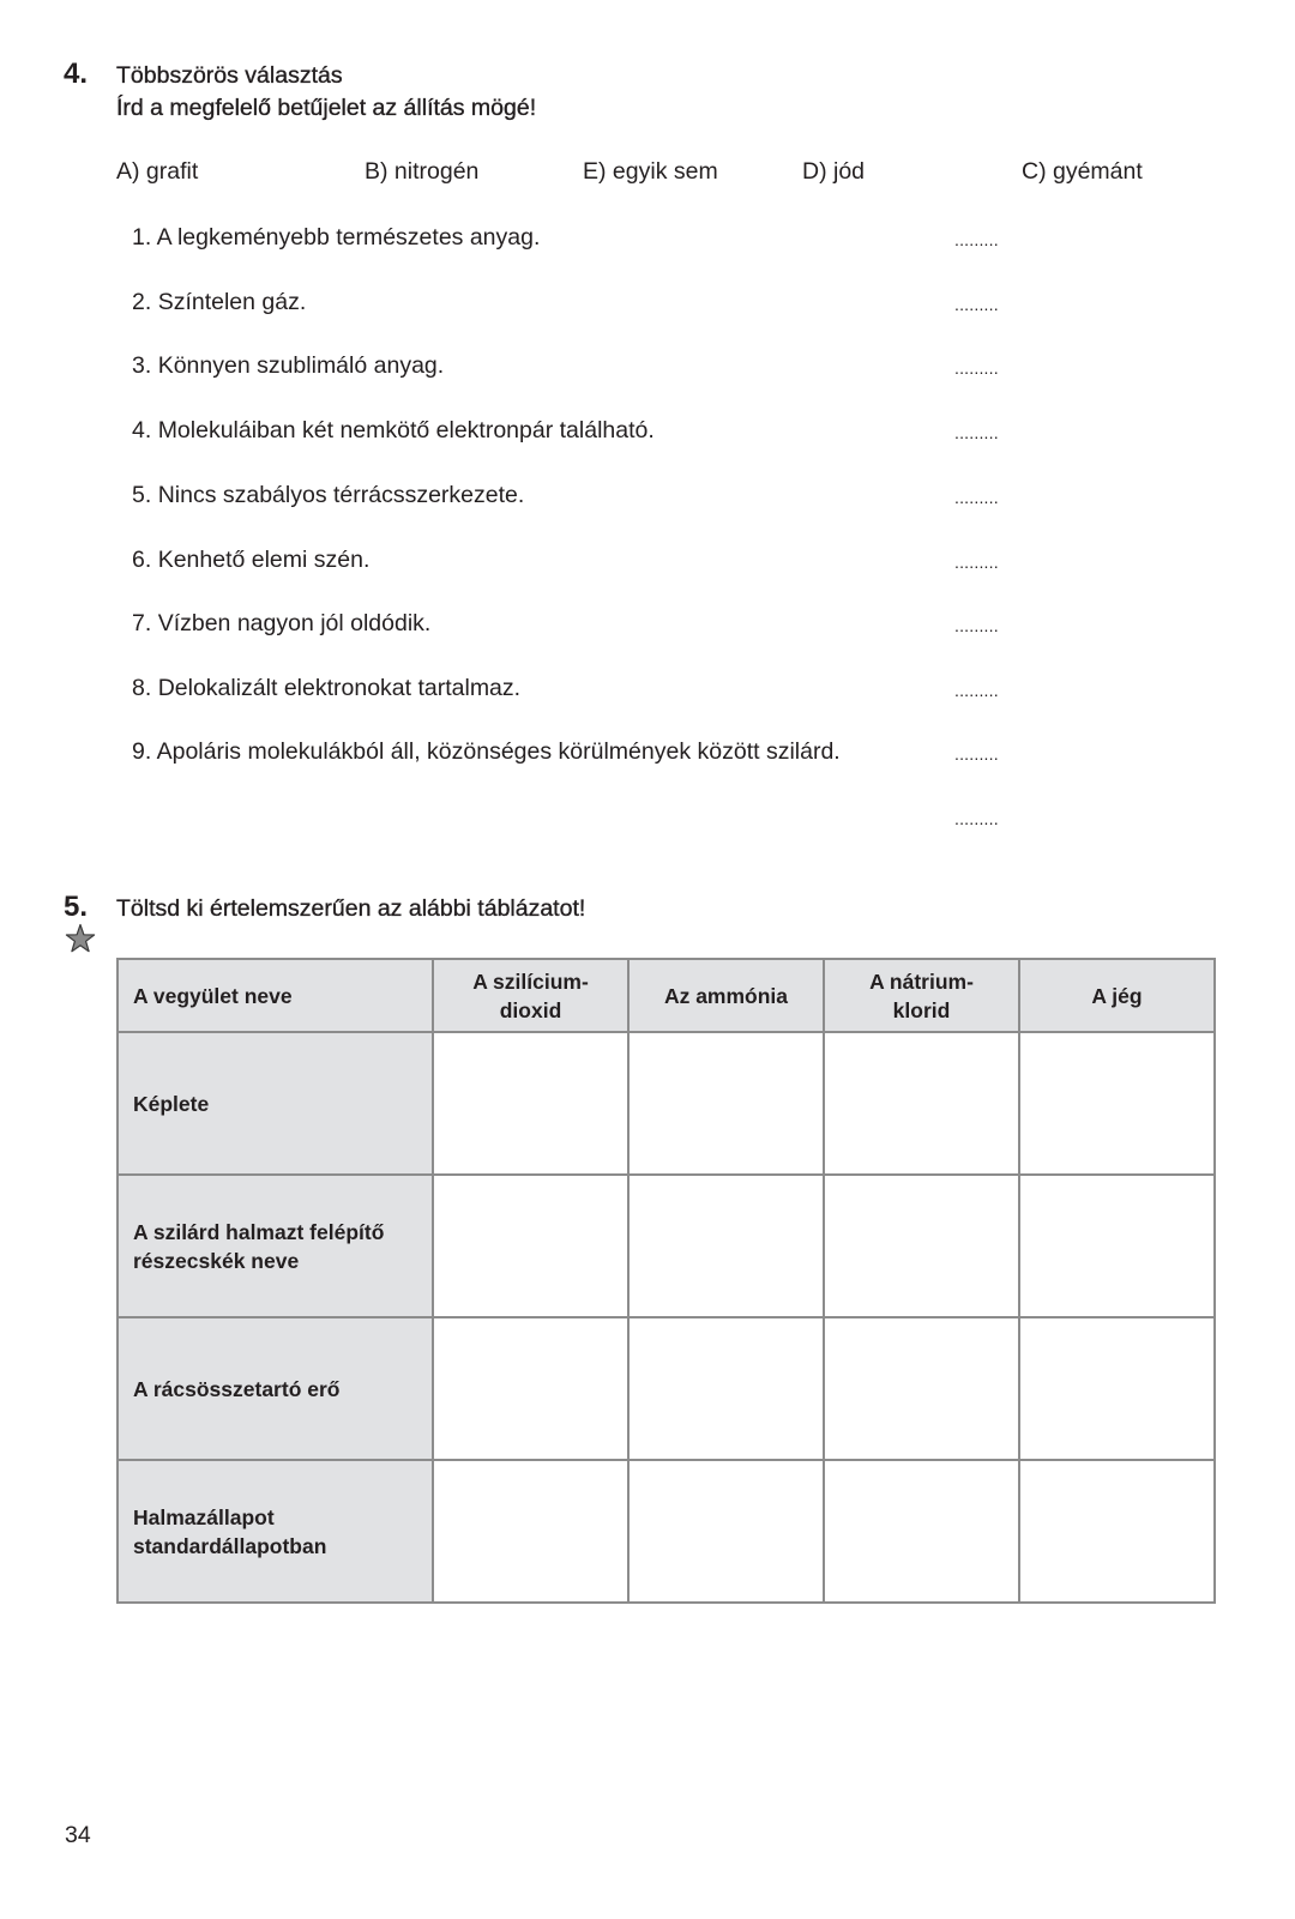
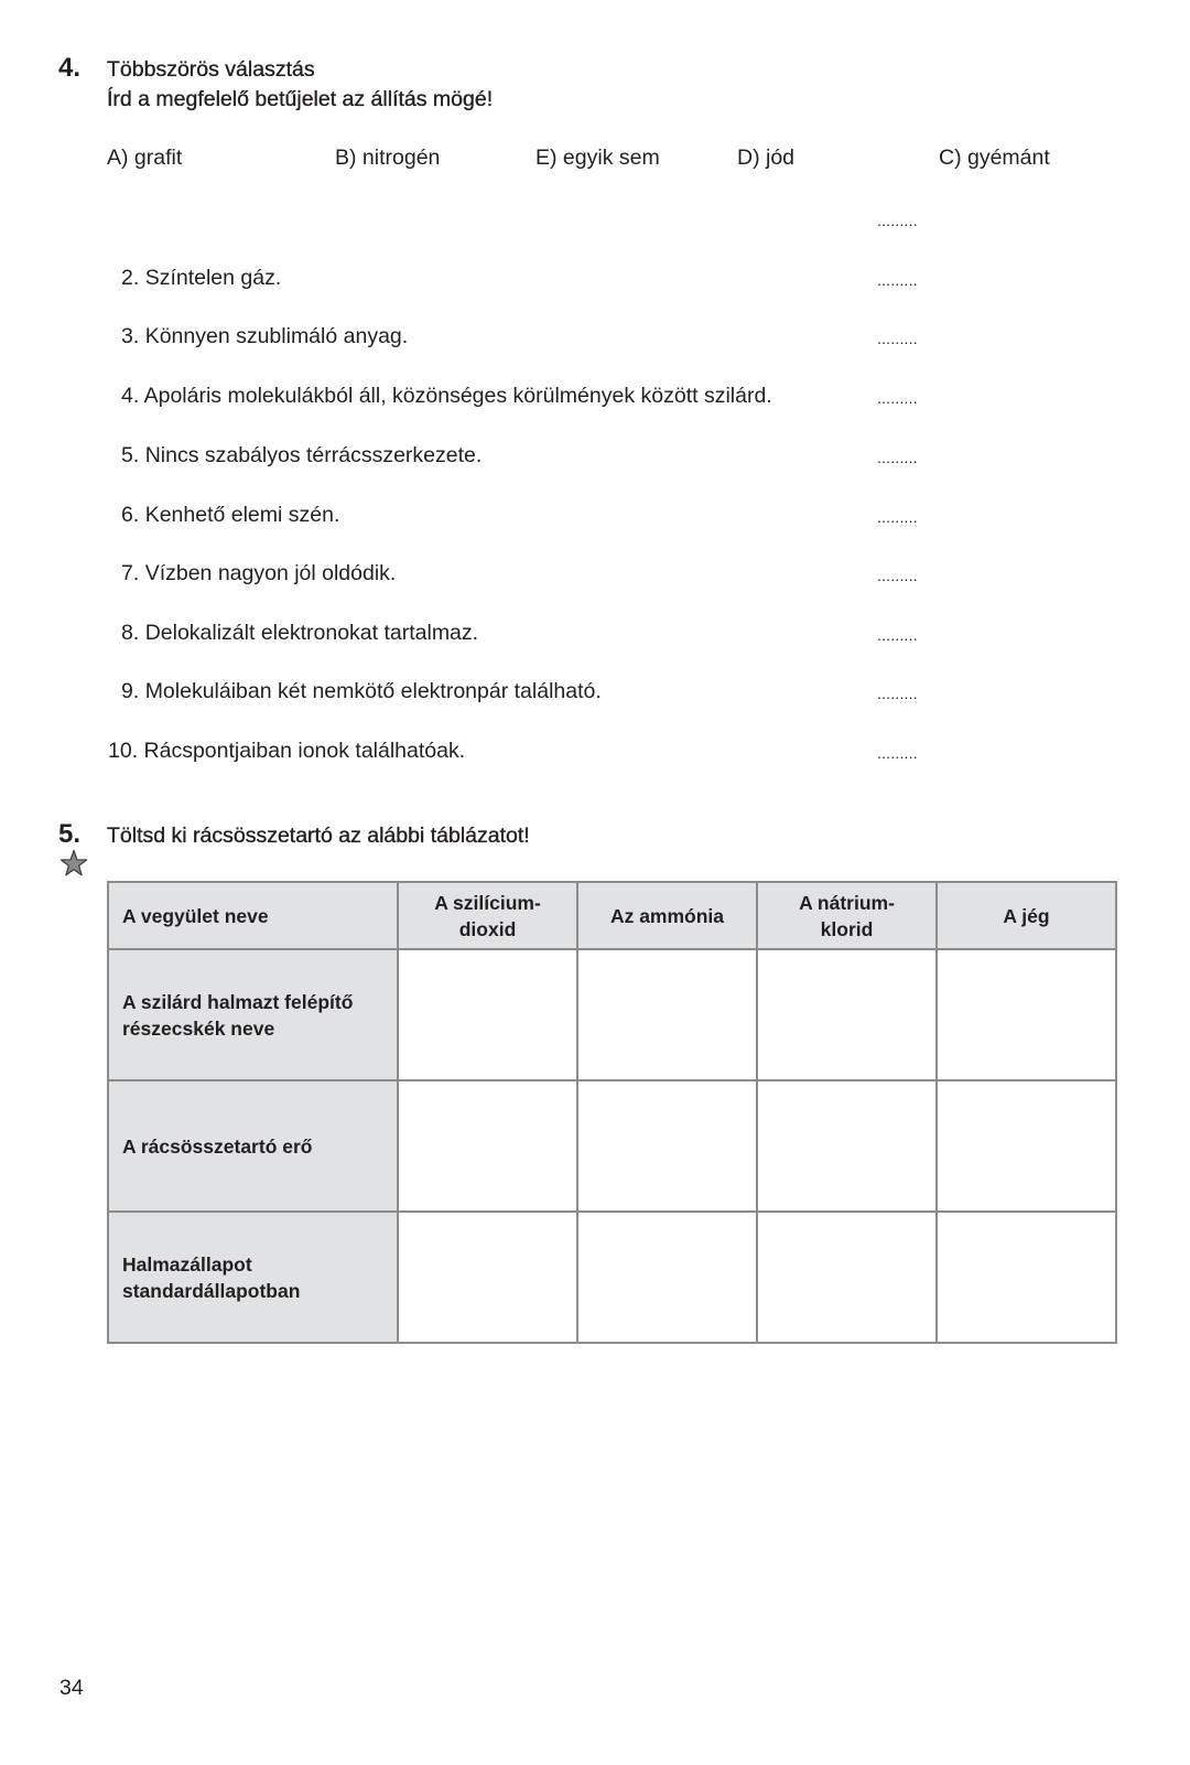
  4.
  Többszörös választás
  Írd a megfelelő betűjelet az állítás mögé!
  A) grafit
  B) nitrogén
  E) egyik sem
  D) jód
  C) gyémánt
- 1. A legkeményebb természetes anyag.
  .........
  2. Színtelen gáz.
  .........
  3. Könnyen szublimáló anyag.
  .........
- 4. Molekuláiban két nemkötő elektronpár található.
+ 4. Apoláris molekulákból áll, közönséges körülmények között szilárd.
  .........
  5. Nincs szabályos térrácsszerkezete.
  .........
  6. Kenhető elemi szén.
  .........
  7. Vízben nagyon jól oldódik.
  .........
  8. Delokalizált elektronokat tartalmaz.
  .........
- 9. Apoláris molekulákból áll, közönséges körülmények között szilárd.
+ 9. Molekuláiban két nemkötő elektronpár található.
  .........
+ 10. Rácspontjaiban ionok találhatóak.
  .........
  5.
- Töltsd ki értelemszerűen az alábbi táblázatot!
+ Töltsd ki rácsösszetartó az alábbi táblázatot!
  A vegyület neve	A szilícium- dioxid	Az ammónia	A nátrium- klorid	A jég
- Képlete
  A szilárd halmazt felépítő részecskék neve
  A rácsösszetartó erő
  Halmazállapot standardállapotban
  34
